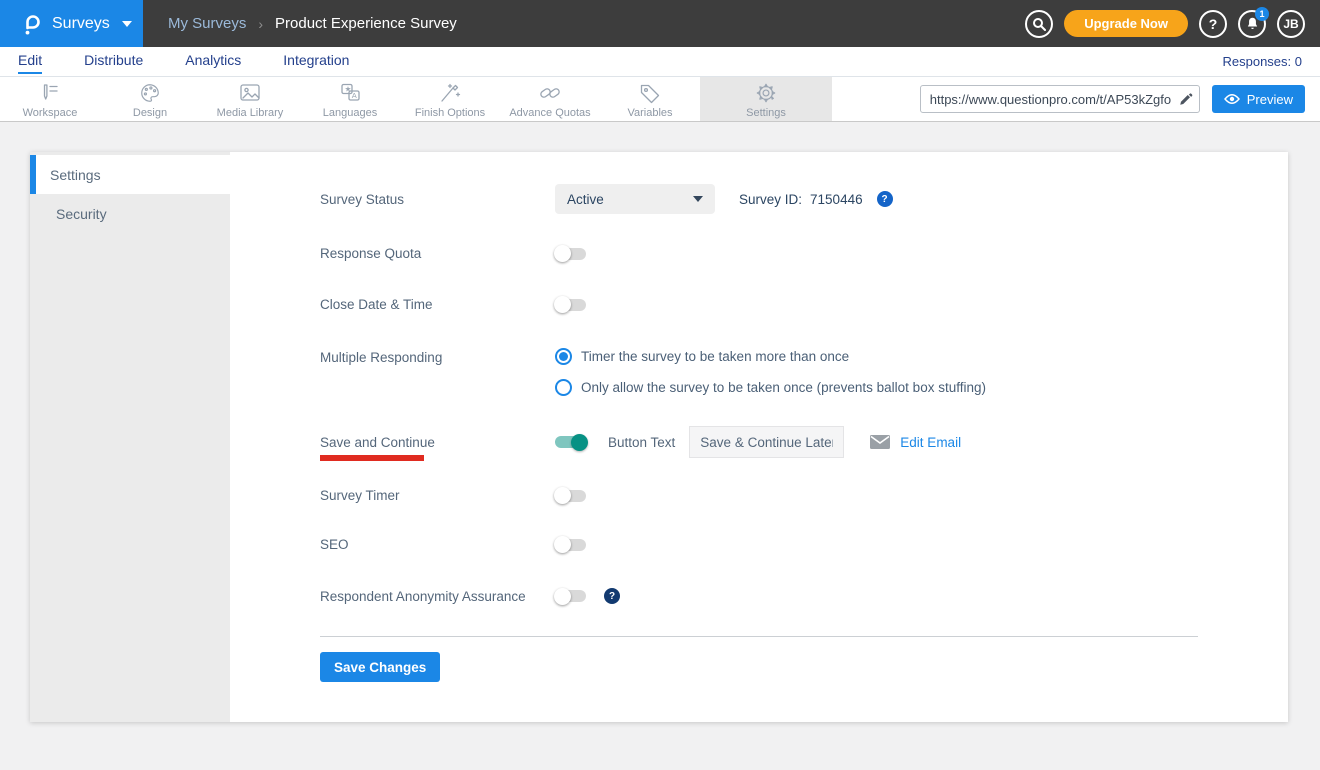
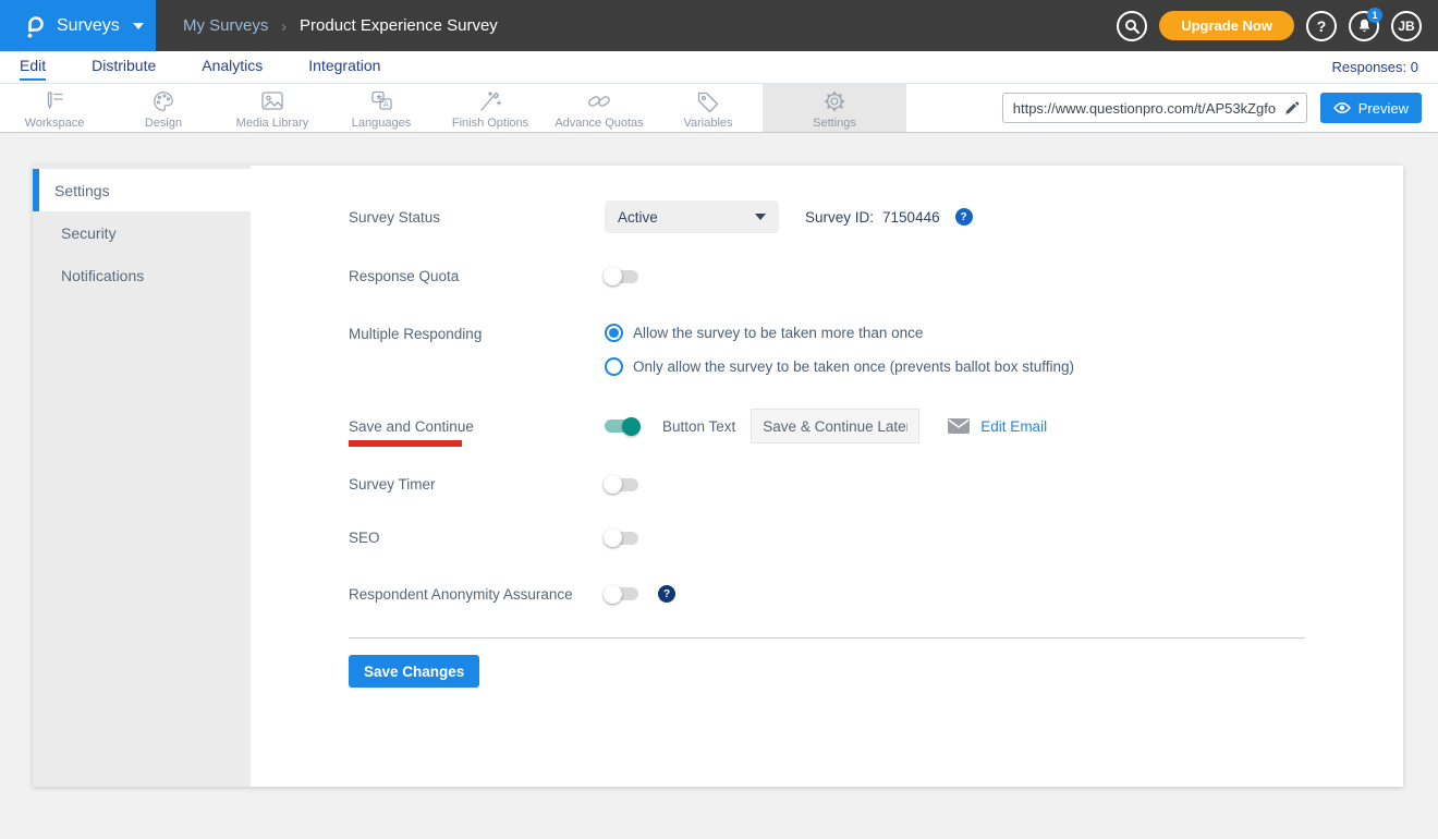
  Surveys
  My Surveys
  ›
  Product Experience Survey
  Upgrade Now
  ?
  1
  JB
  Edit
  Distribute
  Analytics
  Integration
  Responses: 0
  Workspace
  Design
  Media Library
  ★
  A
  Languages
  Finish Options
  Advance Quotas
  Variables
  Settings
  https://www.questionpro.com/t/AP53kZgfo
  Preview
  Settings
  Security
+ Notifications
  Survey Status
  Active
  Survey ID:
  7150446
  ?
  Response Quota
- Close Date & Time
  Multiple Responding
- Timer the survey to be taken more than once
+ Allow the survey to be taken more than once
  Only allow the survey to be taken once (prevents ballot box stuffing)
  Save and Continue
  Button Text
  Save & Continue Late
  Edit Email
  Survey Timer
  SEO
  Respondent Anonymity Assurance
  ?
  Save Changes
